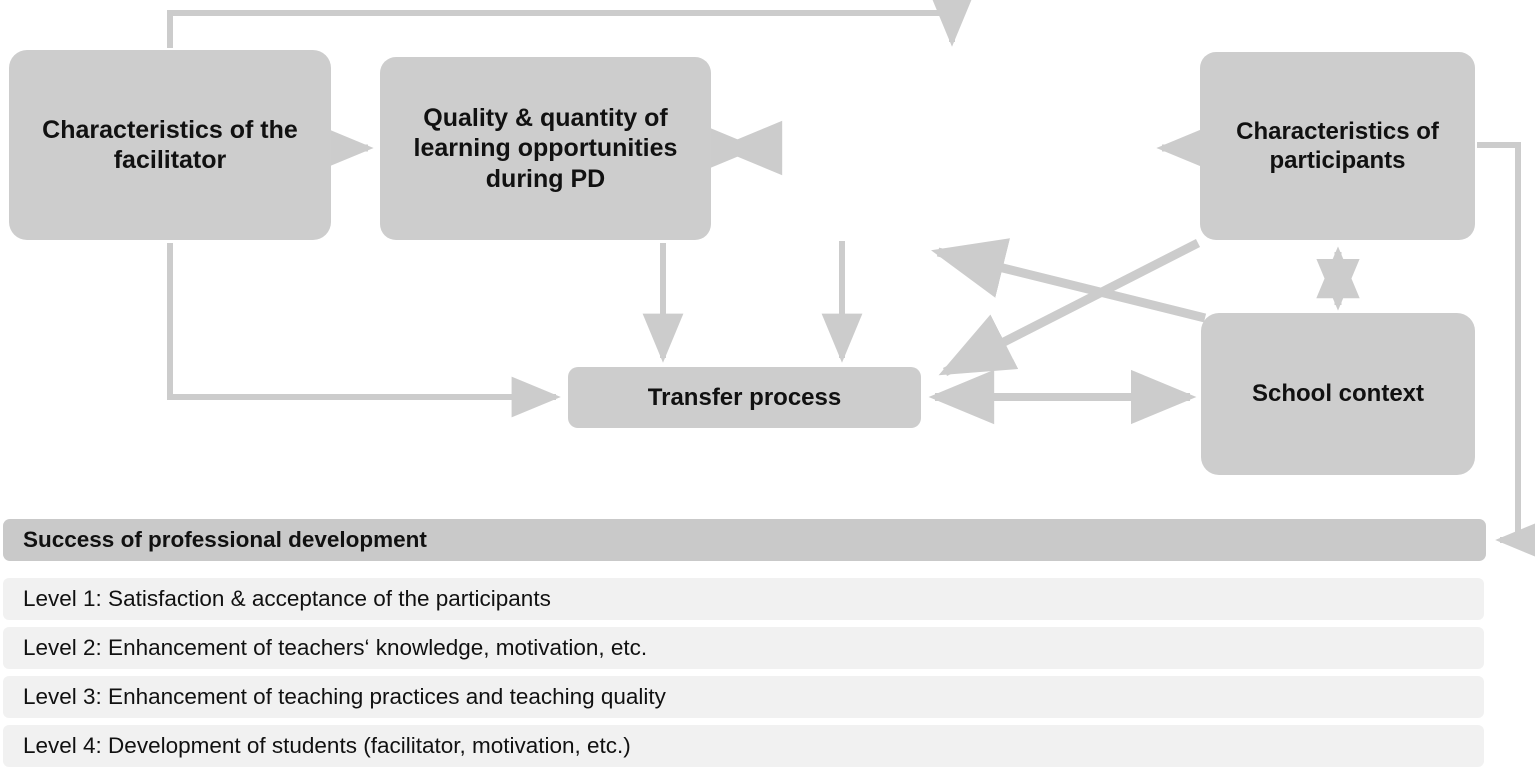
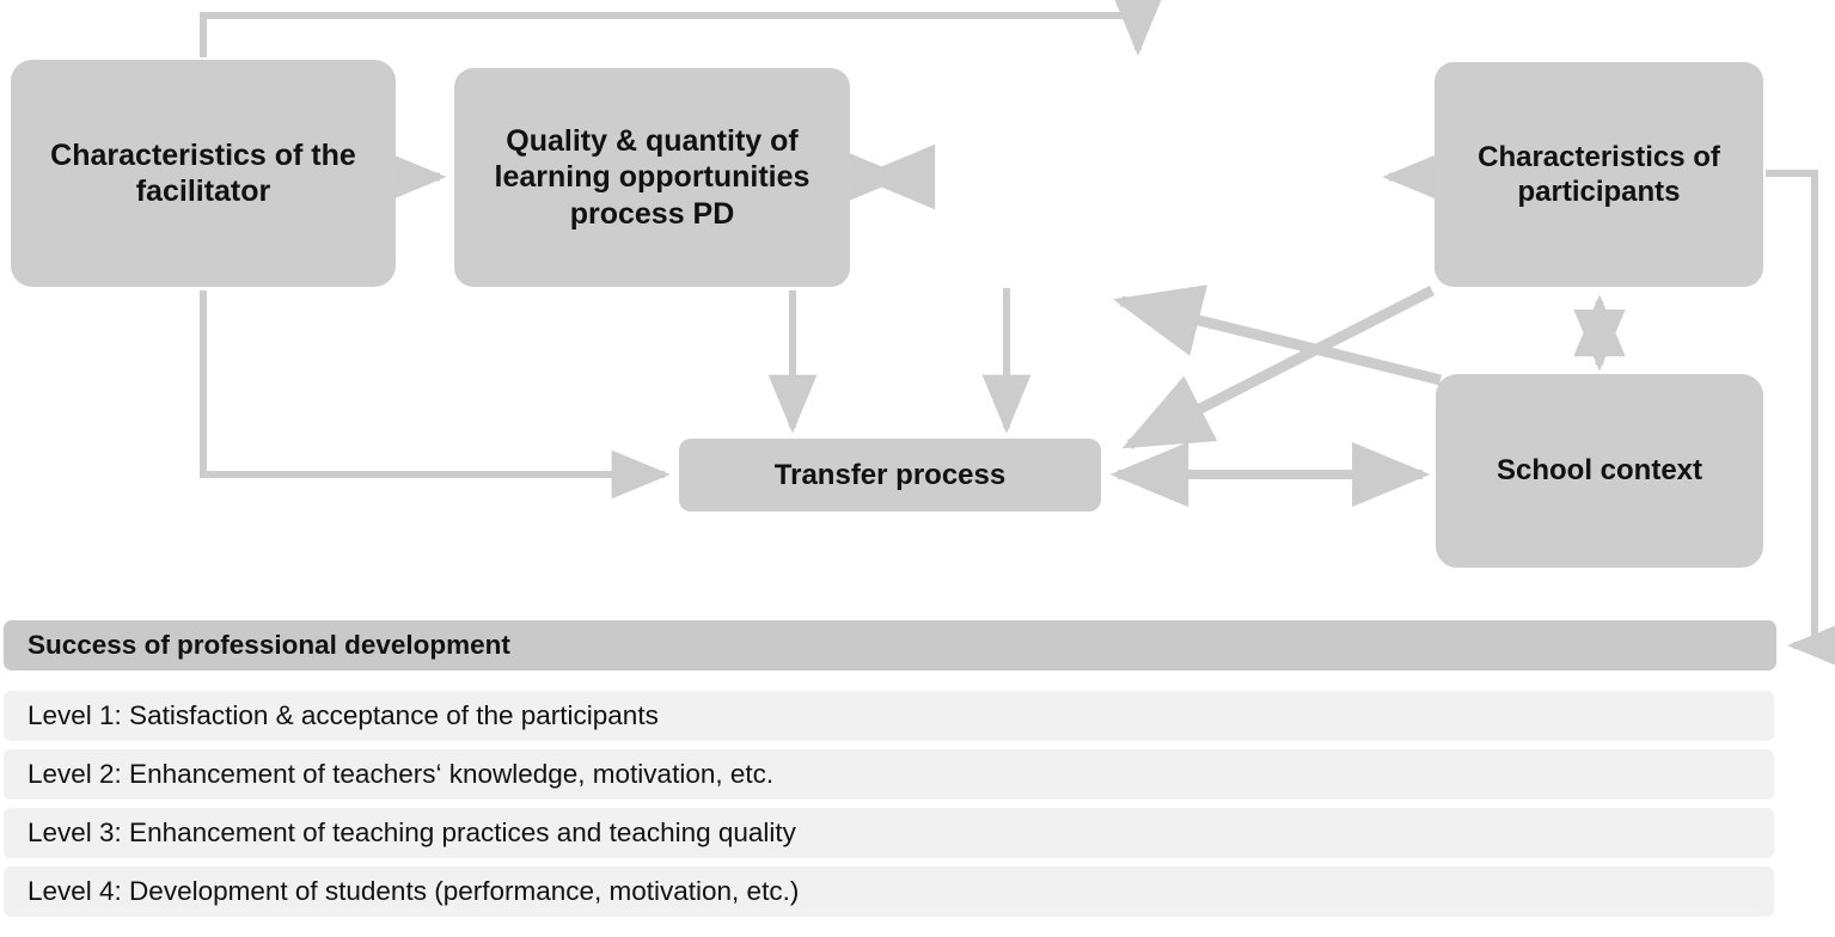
  Characteristics of the facilitator
- Quality & quantity of learning opportunities during PD
+ Quality & quantity of learning opportunities process PD
  Characteristics of participants
  School context
  Transfer process
  Success of professional development
  Level 1: Satisfaction & acceptance of the participants
  Level 2: Enhancement of teachers‘ knowledge, motivation, etc.
  Level 3: Enhancement of teaching practices and teaching quality
- Level 4: Development of students (facilitator, motivation, etc.)
+ Level 4: Development of students (performance, motivation, etc.)
